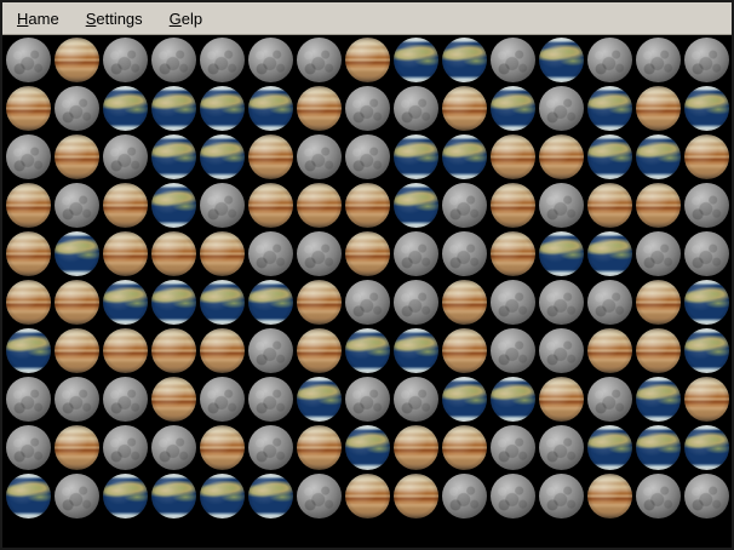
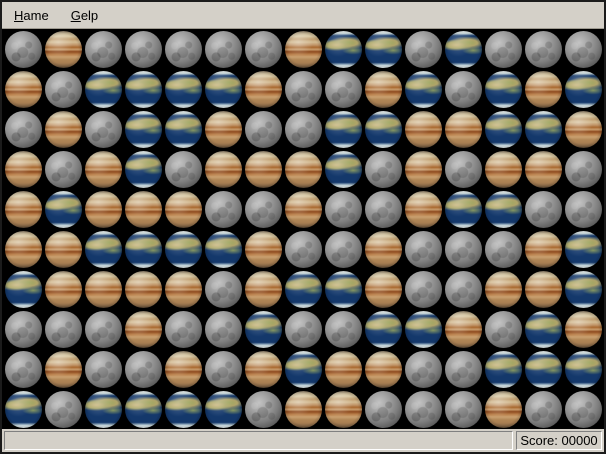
  Hame
- Settings
  Gelp
+ Score: 00000
